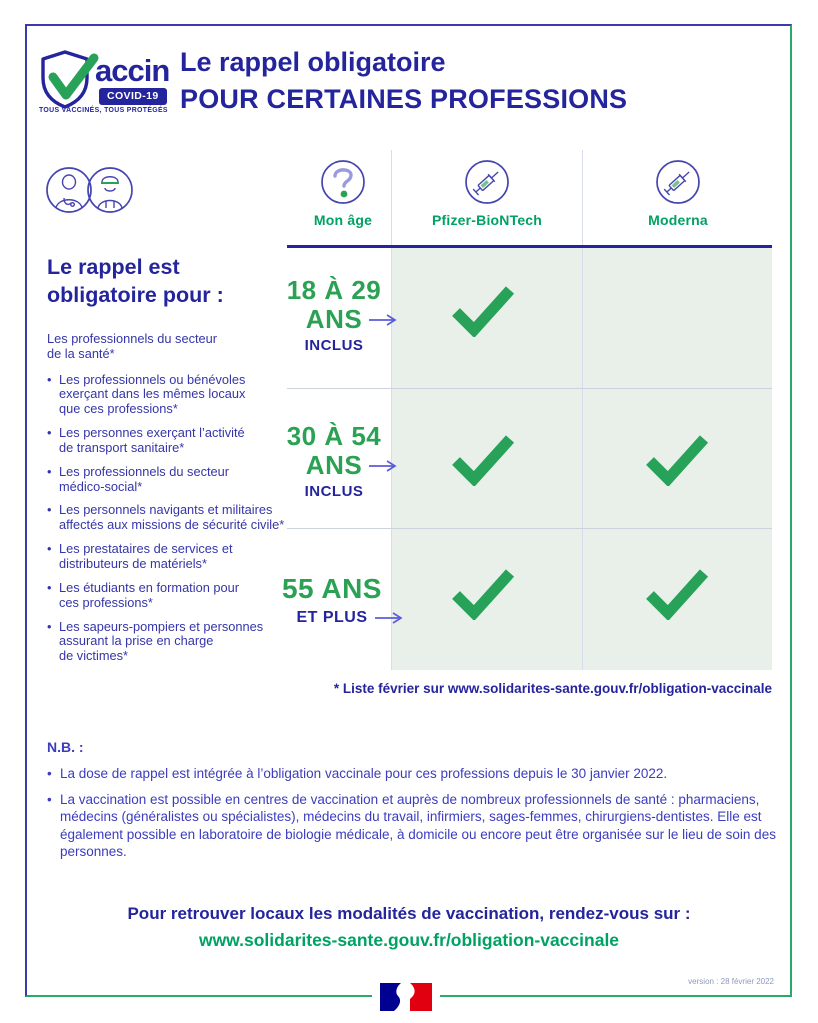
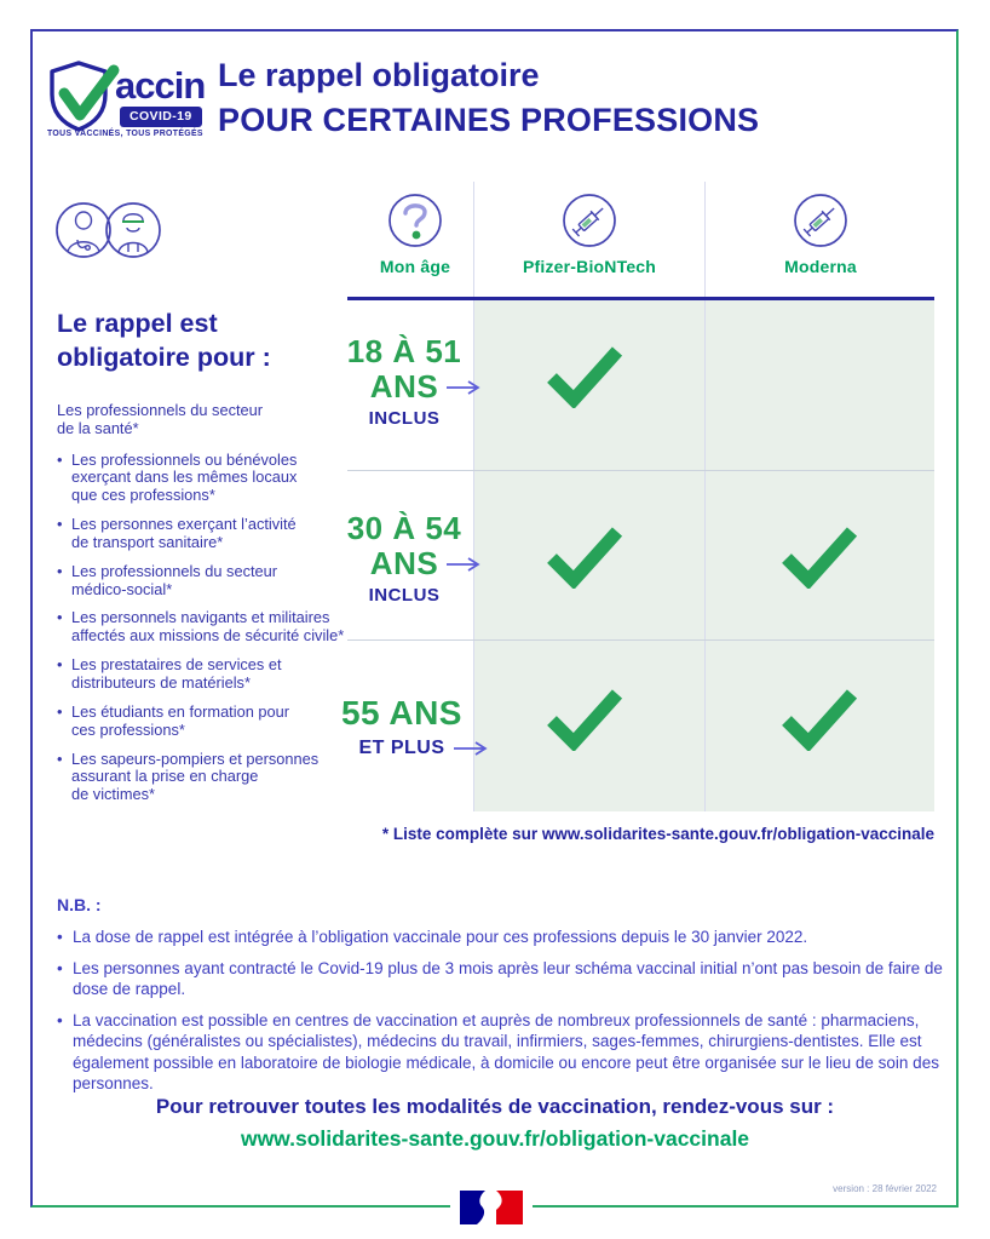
  accin
  COVID-19
  Le rappel obligatoire
  POUR CERTAINES PROFESSIONS
  Mon âge
  Pfizer-BioNTech
  Moderna
- 18 À 29
+ 18 À 51
  ANS
  INCLUS
  30 À 54
  ANS
  INCLUS
  55 ANS
  ET PLUS
  Le rappel est
  obligatoire pour :
  Les professionnels du secteur
  de la santé*
  Les professionnels ou bénévoles
  exerçant dans les mêmes locaux
  que ces professions*
  Les personnes exerçant l’activité
  de transport sanitaire*
  Les professionnels du secteur
  médico-social*
  Les personnels navigants et militaires
  affectés aux missions de sécurité civile*
  Les prestataires de services et
  distributeurs de matériels*
  Les étudiants en formation pour
  ces professions*
  Les sapeurs-pompiers et personnes
  assurant la prise en charge
  de victimes*
- * Liste février sur www.solidarites-sante.gouv.fr/obligation-vaccinale
+ * Liste complète sur www.solidarites-sante.gouv.fr/obligation-vaccinale
  N.B. :
  La dose de rappel est intégrée à l’obligation vaccinale pour ces professions depuis le 30 janvier 2022.
+ Les personnes ayant contracté le Covid-19 plus de 3 mois après leur schéma vaccinal initial n’ont pas besoin de faire de
+ dose de rappel.
  La vaccination est possible en centres de vaccination et auprès de nombreux professionnels de santé : pharmaciens,
  médecins (généralistes ou spécialistes), médecins du travail, infirmiers, sages-femmes, chirurgiens-dentistes. Elle est
  également possible en laboratoire de biologie médicale, à domicile ou encore peut être organisée sur le lieu de soin des
  personnes.
- Pour retrouver locaux les modalités de vaccination, rendez-vous sur :
+ Pour retrouver toutes les modalités de vaccination, rendez-vous sur :
  www.solidarites-sante.gouv.fr/obligation-vaccinale
  version : 28 février 2022
